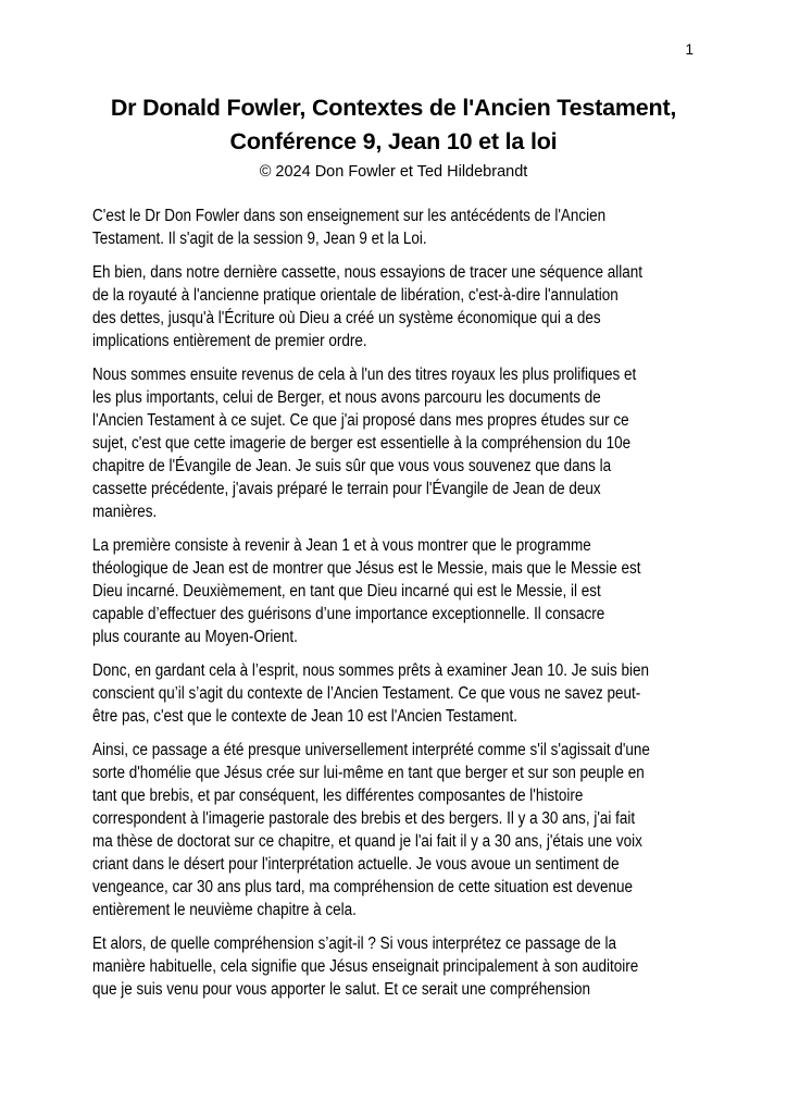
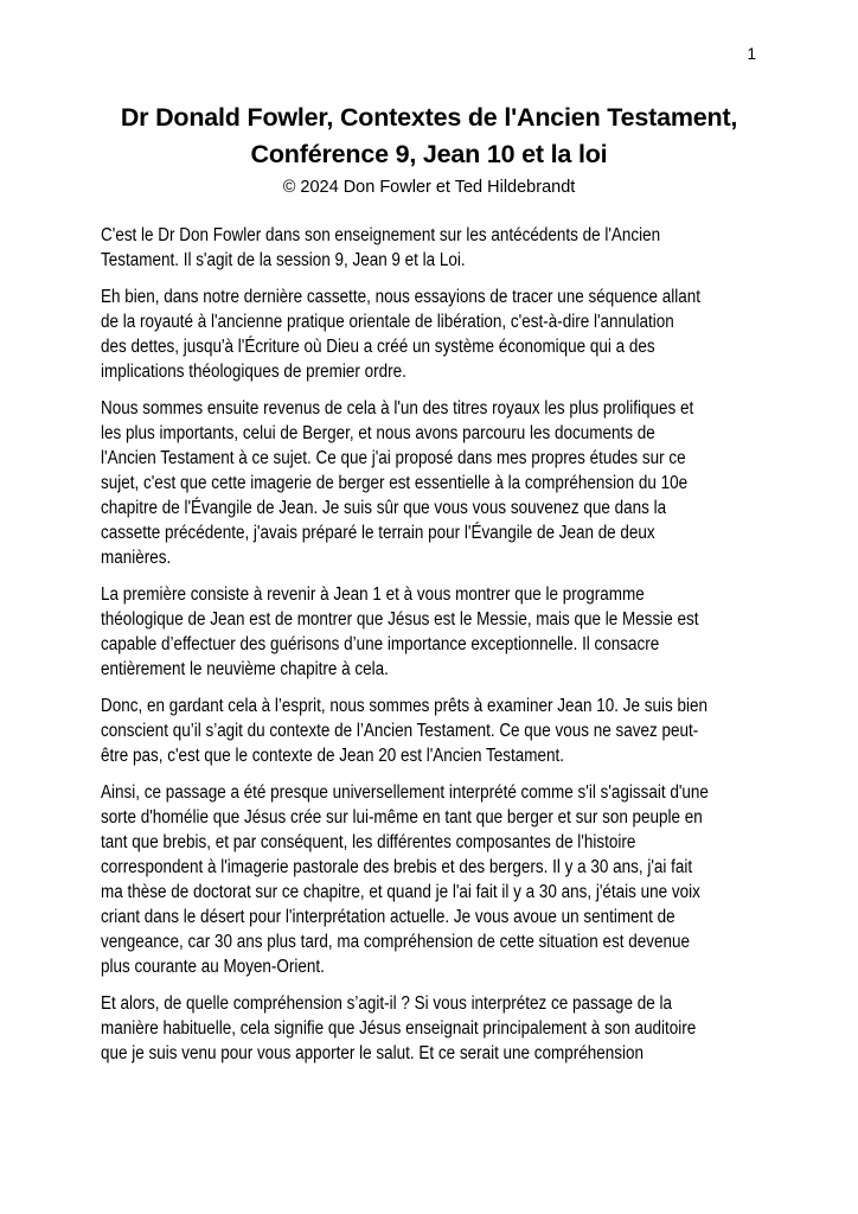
  1
  Dr Donald Fowler, Contextes de l'Ancien Testament,
  Conférence 9, Jean 10 et la loi
  © 2024 Don Fowler et Ted Hildebrandt
  C'est le Dr Don Fowler dans son enseignement sur les antécédents de l'Ancien
  Testament. Il s'agit de la session 9, Jean 9 et la Loi.
  Eh bien, dans notre dernière cassette, nous essayions de tracer une séquence allant
  de la royauté à l'ancienne pratique orientale de libération, c'est-à-dire l'annulation
  des dettes, jusqu'à l'Écriture où Dieu a créé un système économique qui a des
- implications entièrement de premier ordre.
+ implications théologiques de premier ordre.
  Nous sommes ensuite revenus de cela à l'un des titres royaux les plus prolifiques et
  les plus importants, celui de Berger, et nous avons parcouru les documents de
  l'Ancien Testament à ce sujet. Ce que j'ai proposé dans mes propres études sur ce
  sujet, c'est que cette imagerie de berger est essentielle à la compréhension du 10e
  chapitre de l'Évangile de Jean. Je suis sûr que vous vous souvenez que dans la
  cassette précédente, j'avais préparé le terrain pour l'Évangile de Jean de deux
  manières.
  La première consiste à revenir à Jean 1 et à vous montrer que le programme
  théologique de Jean est de montrer que Jésus est le Messie, mais que le Messie est
- Dieu incarné. Deuxièmement, en tant que Dieu incarné qui est le Messie, il est
  capable d’effectuer des guérisons d’une importance exceptionnelle. Il consacre
- plus courante au Moyen-Orient.
+ entièrement le neuvième chapitre à cela.
  Donc, en gardant cela à l’esprit, nous sommes prêts à examiner Jean 10. Je suis bien
  conscient qu’il s’agit du contexte de l’Ancien Testament. Ce que vous ne savez peut-
- être pas, c'est que le contexte de Jean 10 est l'Ancien Testament.
+ être pas, c'est que le contexte de Jean 20 est l'Ancien Testament.
  Ainsi, ce passage a été presque universellement interprété comme s'il s'agissait d'une
  sorte d'homélie que Jésus crée sur lui-même en tant que berger et sur son peuple en
  tant que brebis, et par conséquent, les différentes composantes de l'histoire
  correspondent à l'imagerie pastorale des brebis et des bergers. Il y a 30 ans, j'ai fait
  ma thèse de doctorat sur ce chapitre, et quand je l'ai fait il y a 30 ans, j'étais une voix
  criant dans le désert pour l'interprétation actuelle. Je vous avoue un sentiment de
  vengeance, car 30 ans plus tard, ma compréhension de cette situation est devenue
- entièrement le neuvième chapitre à cela.
+ plus courante au Moyen-Orient.
  Et alors, de quelle compréhension s’agit-il ? Si vous interprétez ce passage de la
  manière habituelle, cela signifie que Jésus enseignait principalement à son auditoire
  que je suis venu pour vous apporter le salut. Et ce serait une compréhension
